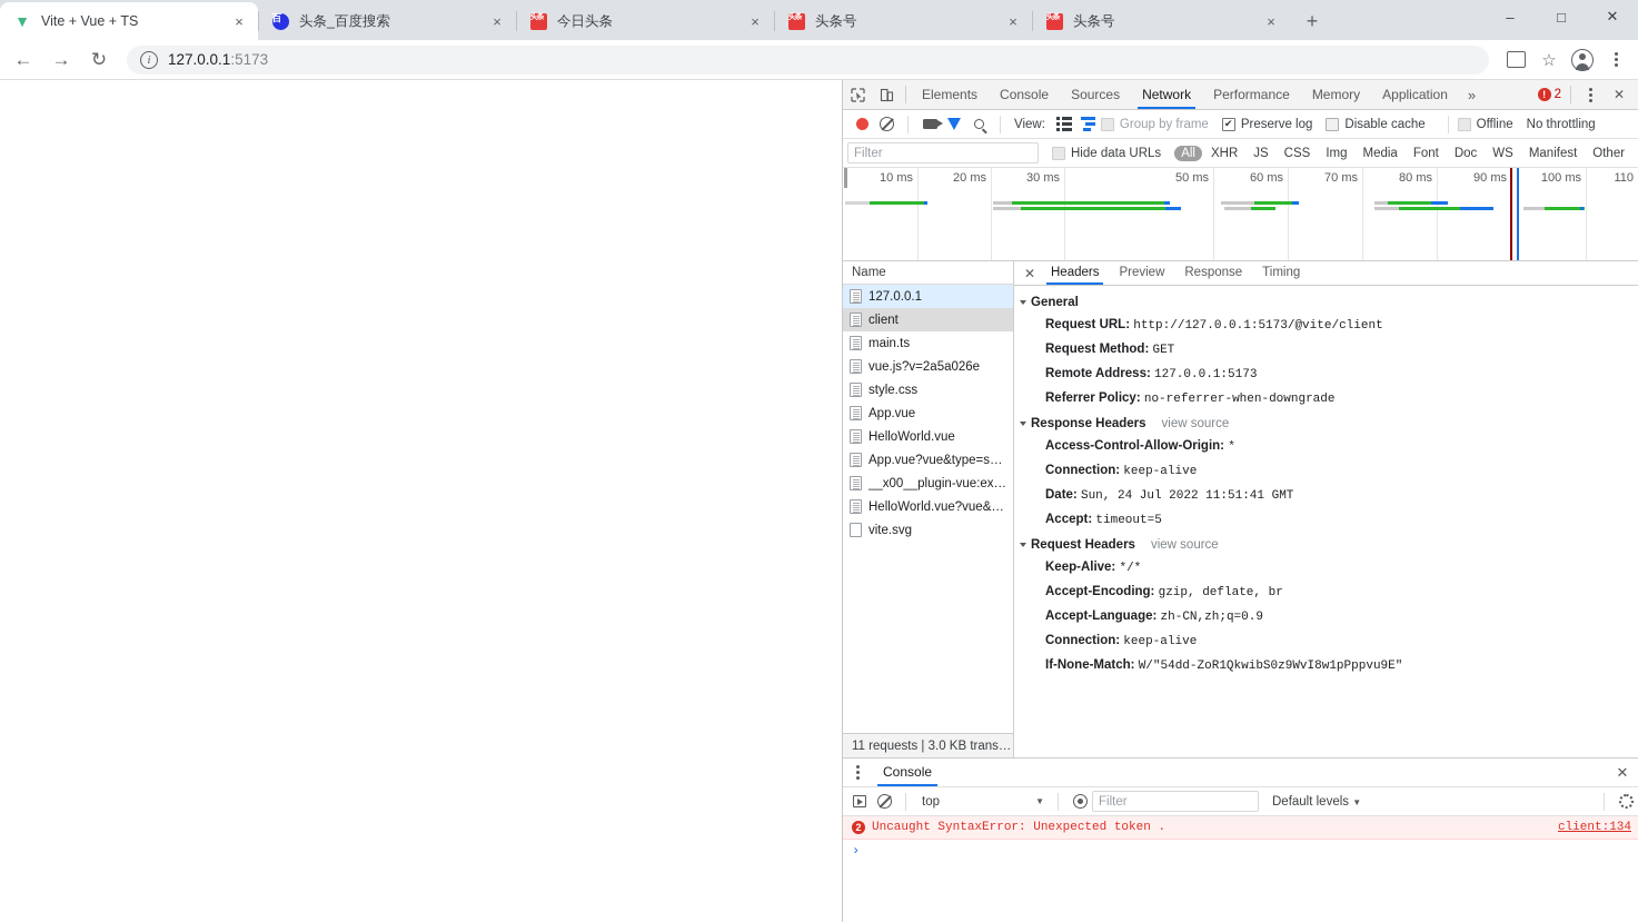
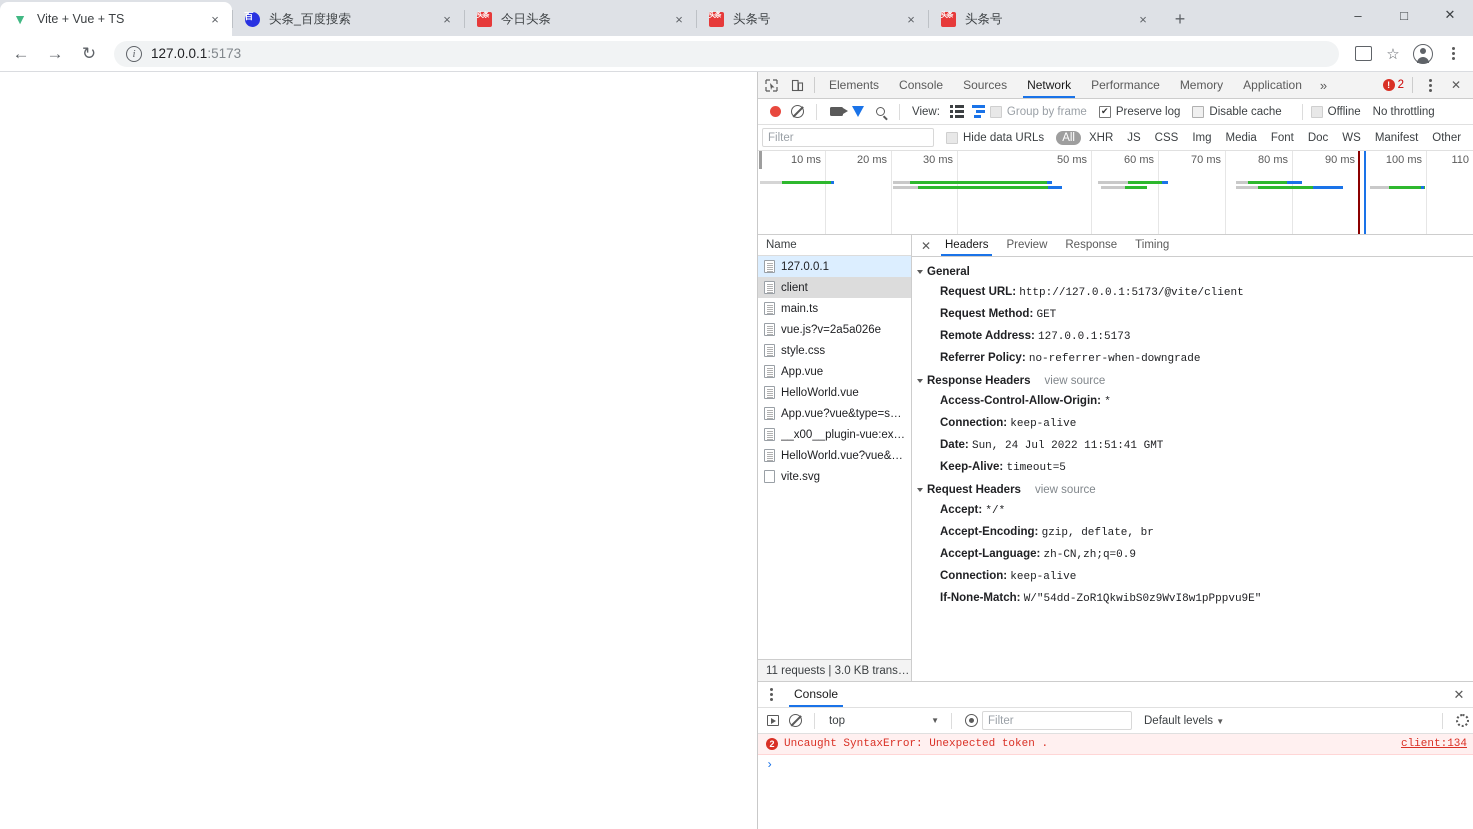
  ▼
  Vite + Vue + TS
  ×
  百
  头条_百度搜索
  ×
  今日头条
  ×
  头条号
  ×
  头条号
  ×
  +
  –
  □
  ✕
  ←
  →
  ↻
  i
  127.0.0.1:5173
  ☆
  Elements
  Console
  Sources
  Network
  Performance
  Memory
  Application
  »
  !
  2
  ✕
  View:
  Group by frame
  Preserve log
  Disable cache
  Offline
  No throttling
  Filter
  Hide data URLs
  All
  XHR
  JS
  CSS
  Img
  Media
  Font
  Doc
  WS
  Manifest
  Other
  10 ms
  20 ms
  30 ms
  50 ms
  60 ms
  70 ms
  80 ms
  90 ms
  100 ms
  110
  Name
  127.0.0.1
  client
  main.ts
  vue.js?v=2a5a026e
  style.css
  App.vue
  HelloWorld.vue
  App.vue?vue&type=s…
  __x00__plugin-vue:exp…
  HelloWorld.vue?vue&…
  vite.svg
  11 requests | 3.0 KB trans…
  ✕
  Headers
  Preview
  Response
  Timing
  General
  Request URL: http://127.0.0.1:5173/@vite/client
  Request Method: GET
  Remote Address: 127.0.0.1:5173
  Referrer Policy: no-referrer-when-downgrade
  Response Headers
  view source
  Access-Control-Allow-Origin: *
  Connection: keep-alive
  Date: Sun, 24 Jul 2022 11:51:41 GMT
- Accept: timeout=5
+ Keep-Alive: timeout=5
  Request Headers
  view source
- Keep-Alive: */*
+ Accept: */*
  Accept-Encoding: gzip, deflate, br
  Accept-Language: zh-CN,zh;q=0.9
  Connection: keep-alive
  If-None-Match: W/"54dd-ZoR1QkwibS0z9WvI8w1pPppvu9E"
  Console
  ✕
  top
  ▼
  Filter
  Default levels ▼
  2
  Uncaught SyntaxError: Unexpected token .
  client:134
  ›
